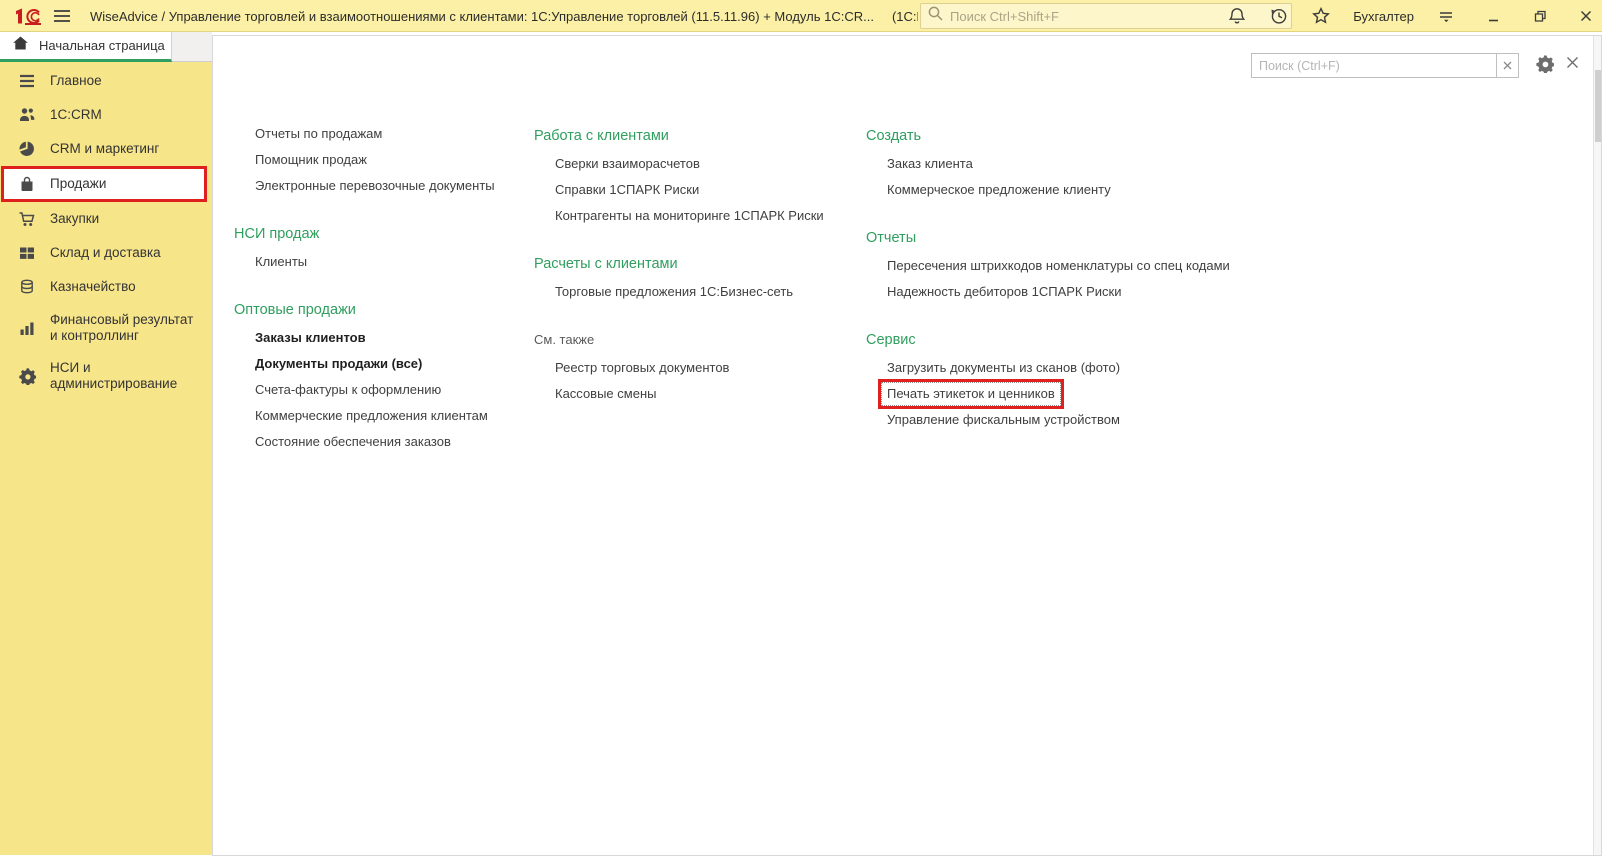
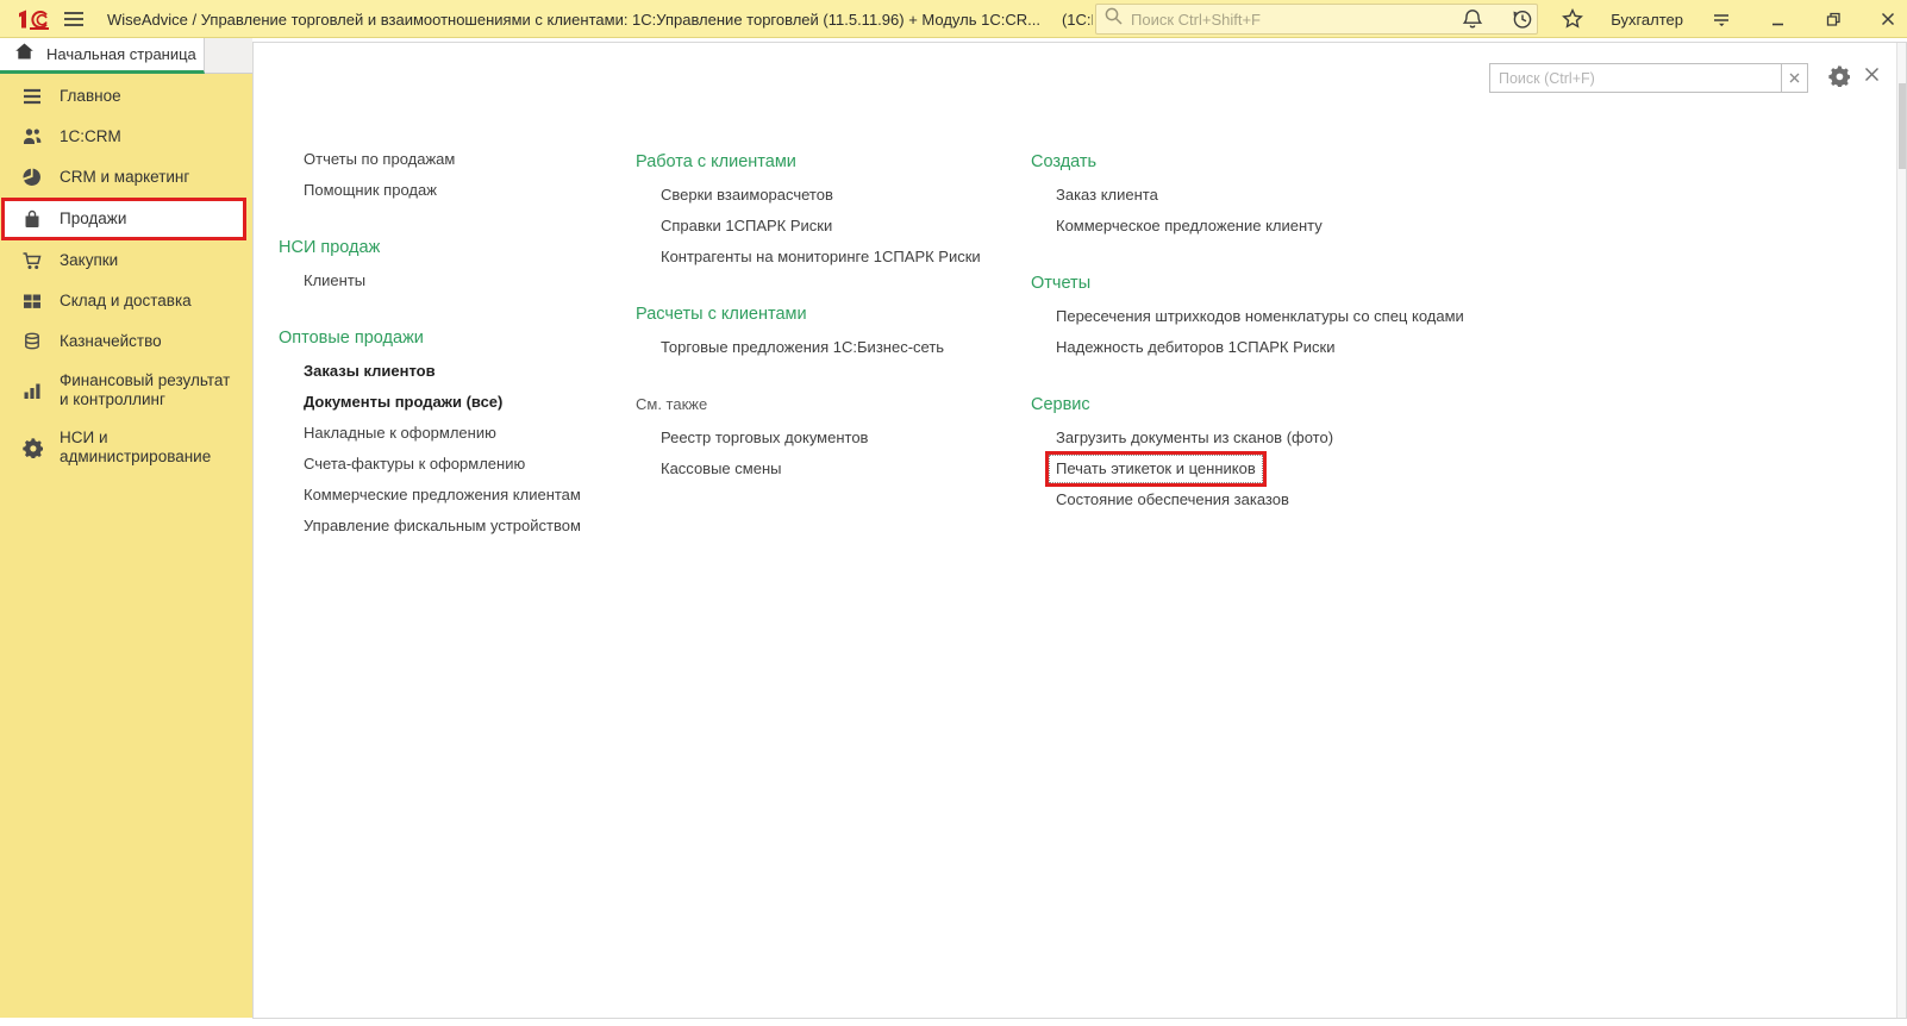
  WiseAdvice / Управление торговлей и взаимоотношениями с клиентами: 1С:Управление торговлей (11.5.11.96) + Модуль 1С:CR...
  Поиск Ctrl+Shift+F
  Бухгалтер
  Начальная страница
  Главное
  1С:CRM
  CRM и маркетинг
  Продажи
  Закупки
  Склад и доставка
  Казначейство
  Финансовый результат и контроллинг
  НСИ и администрирование
  Поиск (Ctrl+F)
  Отчеты по продажам
  Помощник продаж
- Электронные перевозочные документы
  НСИ продаж
  Клиенты
  Оптовые продажи
  Заказы клиентов
  Документы продажи (все)
+ Накладные к оформлению
  Счета-фактуры к оформлению
  Коммерческие предложения клиентам
- Состояние обеспечения заказов
+ Управление фискальным устройством
  Работа с клиентами
  Сверки взаиморасчетов
  Справки 1СПАРК Риски
  Контрагенты на мониторинге 1СПАРК Риски
  Расчеты с клиентами
  Торговые предложения 1С:Бизнес-сеть
  См. также
  Реестр торговых документов
  Кассовые смены
  Создать
  Заказ клиента
  Коммерческое предложение клиенту
  Отчеты
  Пересечения штрихкодов номенклатуры со спец кодами
  Надежность дебиторов 1СПАРК Риски
  Сервис
  Загрузить документы из сканов (фото)
  Печать этикеток и ценников
- Управление фискальным устройством
+ Состояние обеспечения заказов
